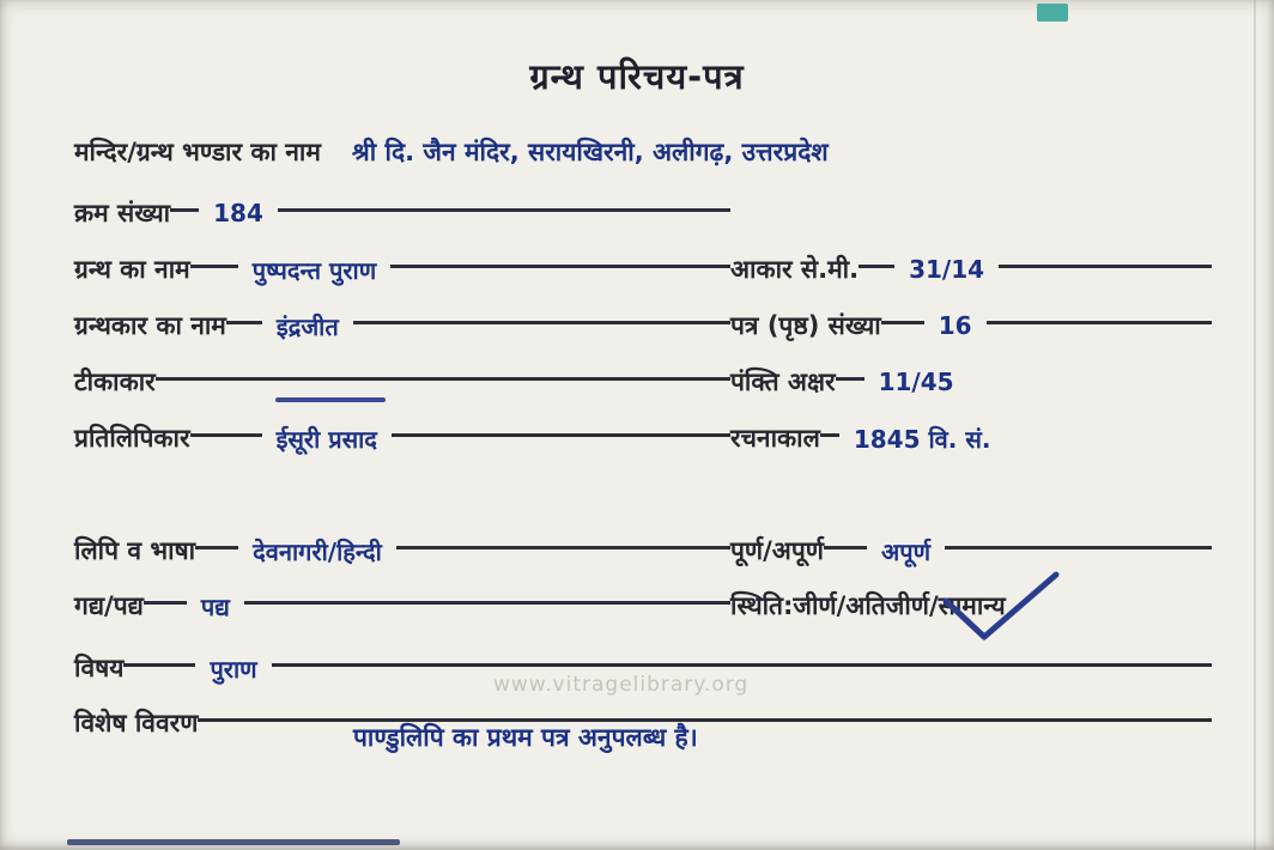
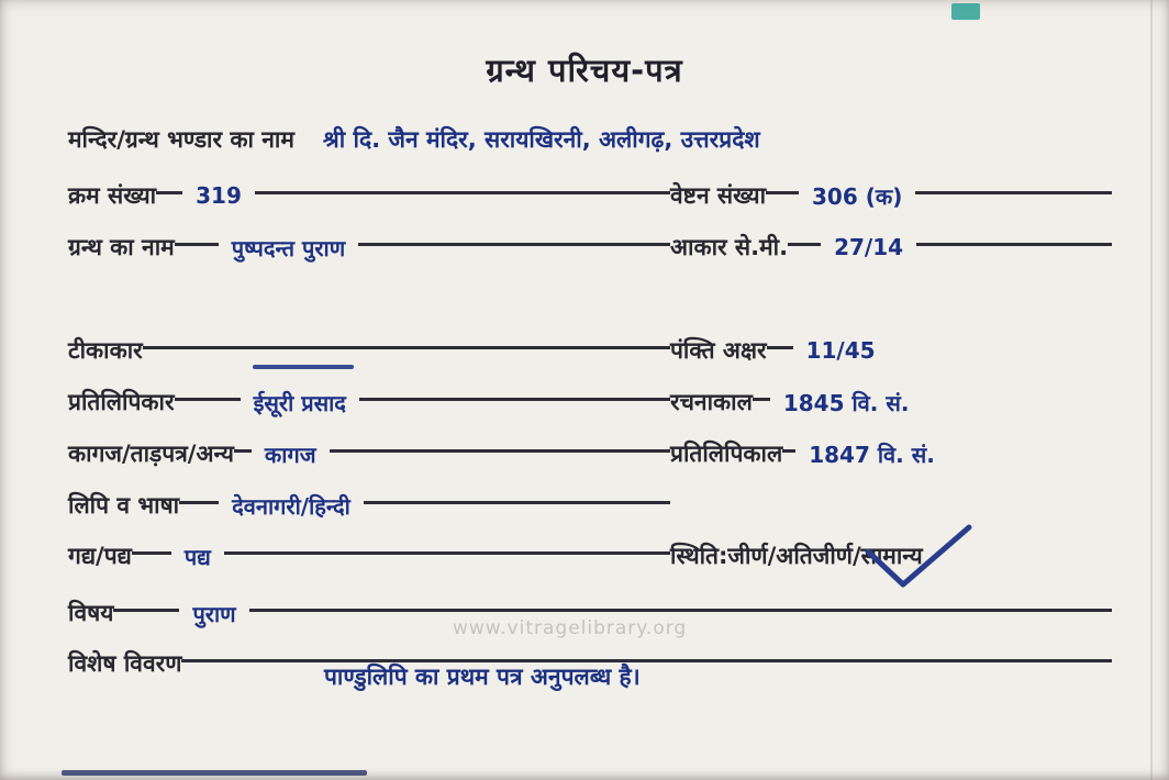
  www.vitragelibrary.org
  ग्रन्थ परिचय-पत्र
  मन्दिर/ग्रन्थ भण्डार का नाम
  श्री दि. जैन मंदिर, सरायखिरनी, अलीगढ़, उत्तरप्रदेश
  क्रम संख्या
- 184
+ 319
+ वेष्टन संख्या
+ 306 (क)
  ग्रन्थ का नाम
  पुष्पदन्त पुराण
  आकार से.मी.
- 31/14
+ 27/14
- ग्रन्थकार का नाम
- इंद्रजीत
- पत्र (पृष्ठ) संख्या
- 16
  टीकाकार
  पंक्ति अक्षर
  11/45
  प्रतिलिपिकार
  ईसूरी प्रसाद
  रचनाकाल
  1845 वि. सं.
+ कागज/ताड़पत्र/अन्य
+ कागज
+ प्रतिलिपिकाल
+ 1847 वि. सं.
  लिपि व भाषा
  देवनागरी/हिन्दी
- पूर्ण/अपूर्ण
- अपूर्ण
  गद्य/पद्य
  पद्य
  स्थिति:जीर्ण/अतिजीर्ण/
  मान्य
  विषय
  पुराण
  विशेष विवरण
  पाण्डुलिपि का प्रथम पत्र अनुपलब्ध है।
